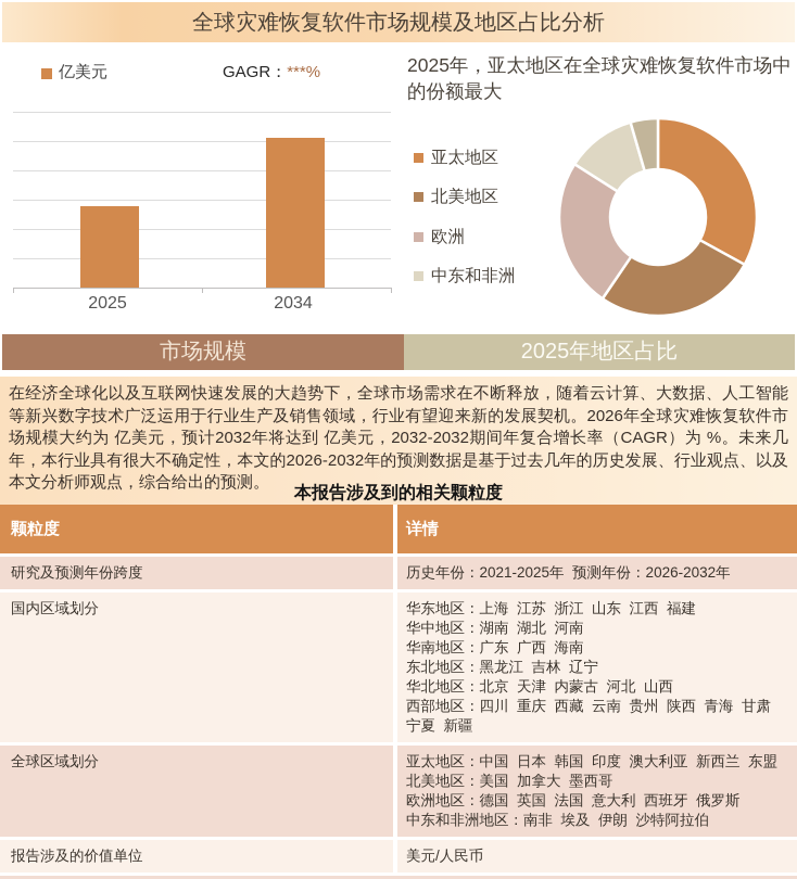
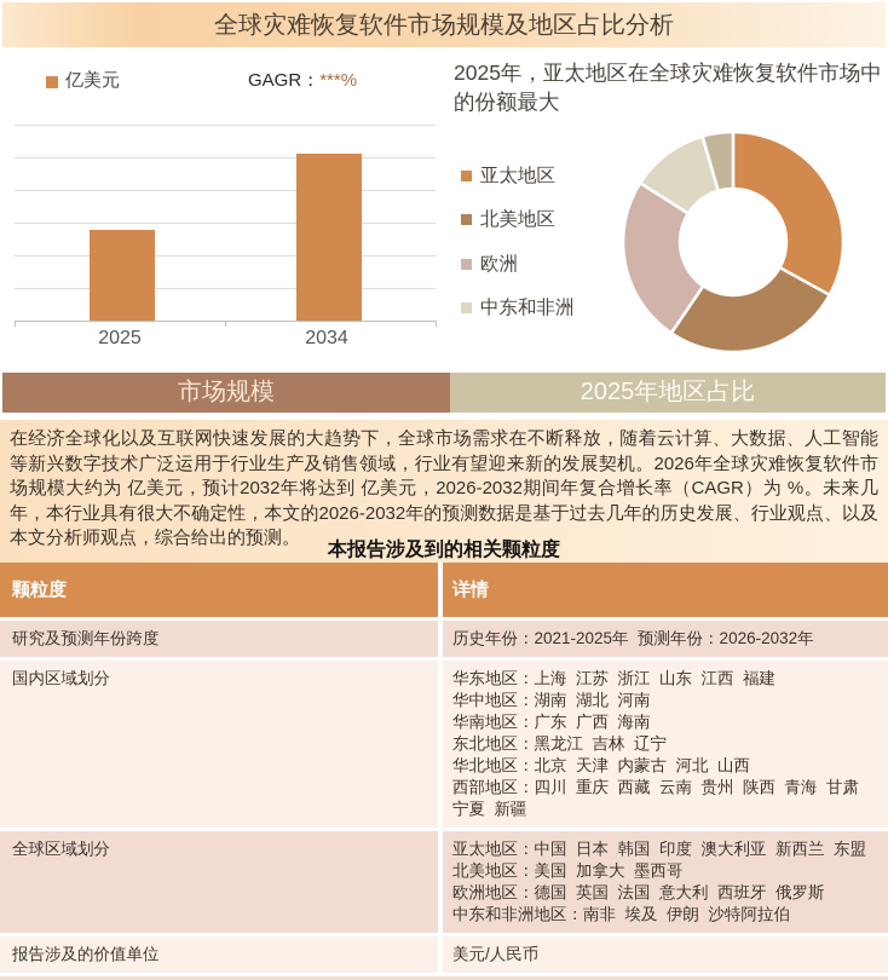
  全球灾难恢复软件市场规模及地区占比分析
  亿美元
  GAGR：***%
  2025
  2034
  2025年，亚太地区在全球灾难恢复软件市场中的份额最大
  亚太地区
  北美地区
  欧洲
  中东和非洲
  市场规模
  2025年地区占比
- 在经济全球化以及互联网快速发展的大趋势下，全球市场需求在不断释放，随着云计算、大数据、人工智能等新兴数字技术广泛运用于行业生产及销售领域，行业有望迎来新的发展契机。2026年全球灾难恢复软件市场规模大约为 亿美元，预计2032年将达到 亿美元，2032-2032期间年复合增长率（CAGR）为 %。未来几年，本行业具有很大不确定性，本文的2026-2032年的预测数据是基于过去几年的历史发展、行业观点、以及本文分析师观点，综合给出的预测。
+ 在经济全球化以及互联网快速发展的大趋势下，全球市场需求在不断释放，随着云计算、大数据、人工智能等新兴数字技术广泛运用于行业生产及销售领域，行业有望迎来新的发展契机。2026年全球灾难恢复软件市场规模大约为 亿美元，预计2032年将达到 亿美元，2026-2032期间年复合增长率（CAGR）为 %。未来几年，本行业具有很大不确定性，本文的2026-2032年的预测数据是基于过去几年的历史发展、行业观点、以及本文分析师观点，综合给出的预测。
  本报告涉及到的相关颗粒度
  颗粒度
  详情
  研究及预测年份跨度
  历史年份：2021-2025年 预测年份：2026-2032年
  国内区域划分
  华东地区：上海 江苏 浙江 山东 江西 福建
  华中地区：湖南 湖北 河南
  华南地区：广东 广西 海南
  东北地区：黑龙江 吉林 辽宁
  华北地区：北京 天津 内蒙古 河北 山西
  西部地区：四川 重庆 西藏 云南 贵州 陕西 青海 甘肃 宁夏 新疆
  全球区域划分
  亚太地区：中国 日本 韩国 印度 澳大利亚 新西兰 东盟
  北美地区：美国 加拿大 墨西哥
  欧洲地区：德国 英国 法国 意大利 西班牙 俄罗斯
  中东和非洲地区：南非 埃及 伊朗 沙特阿拉伯
  报告涉及的价值单位
  美元/人民币
